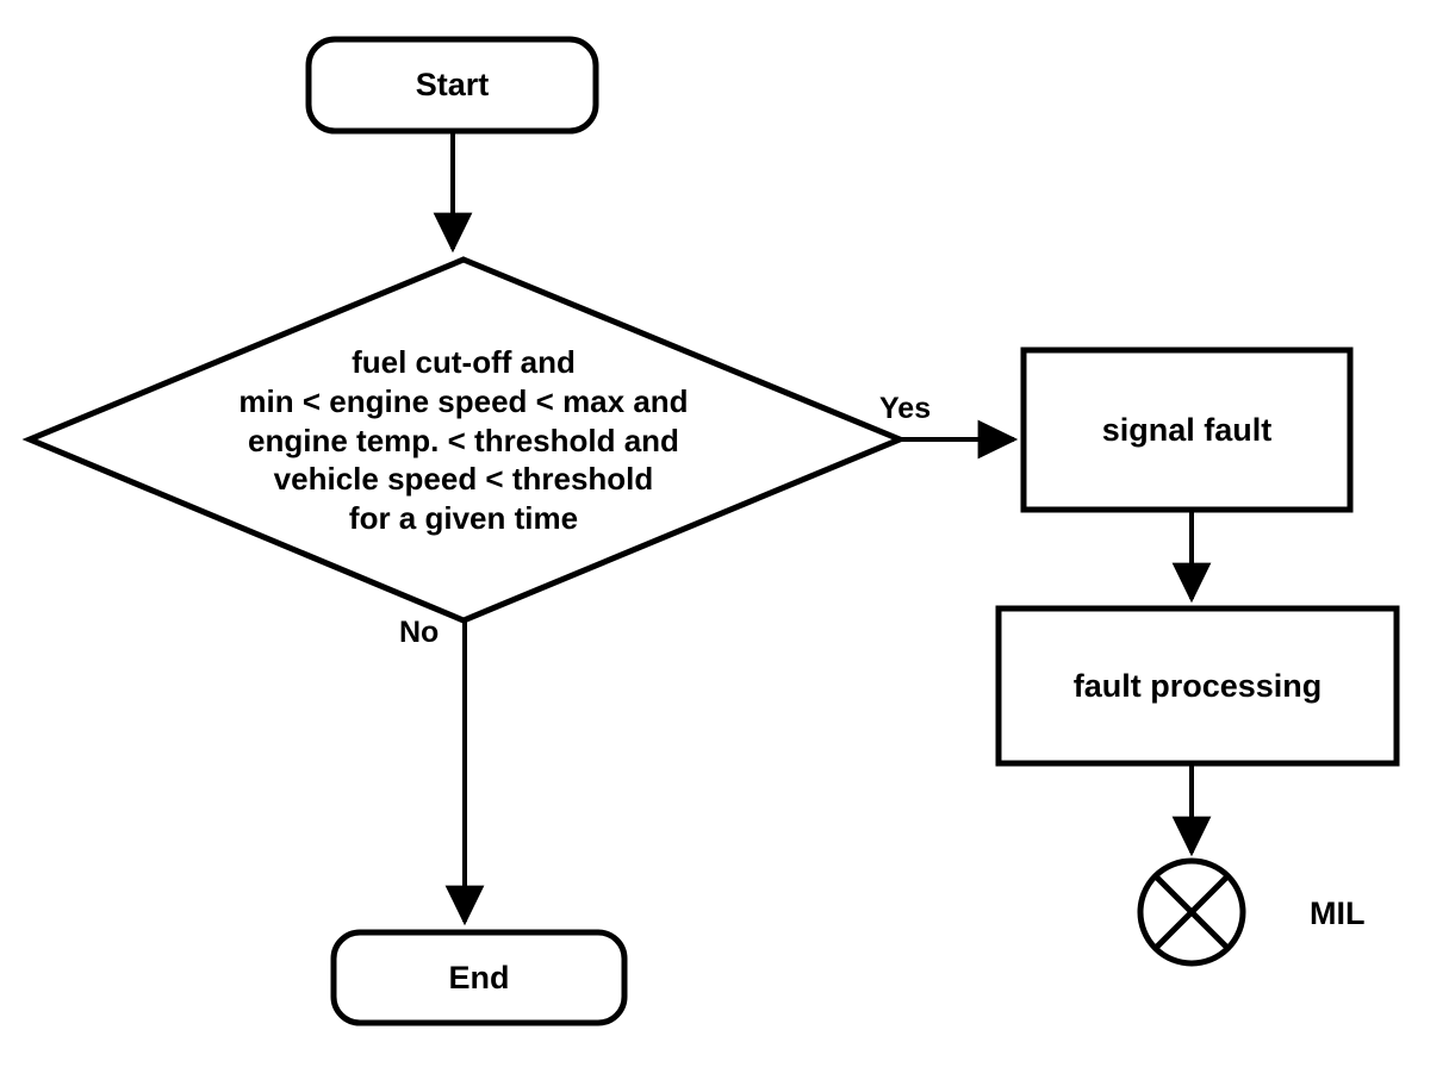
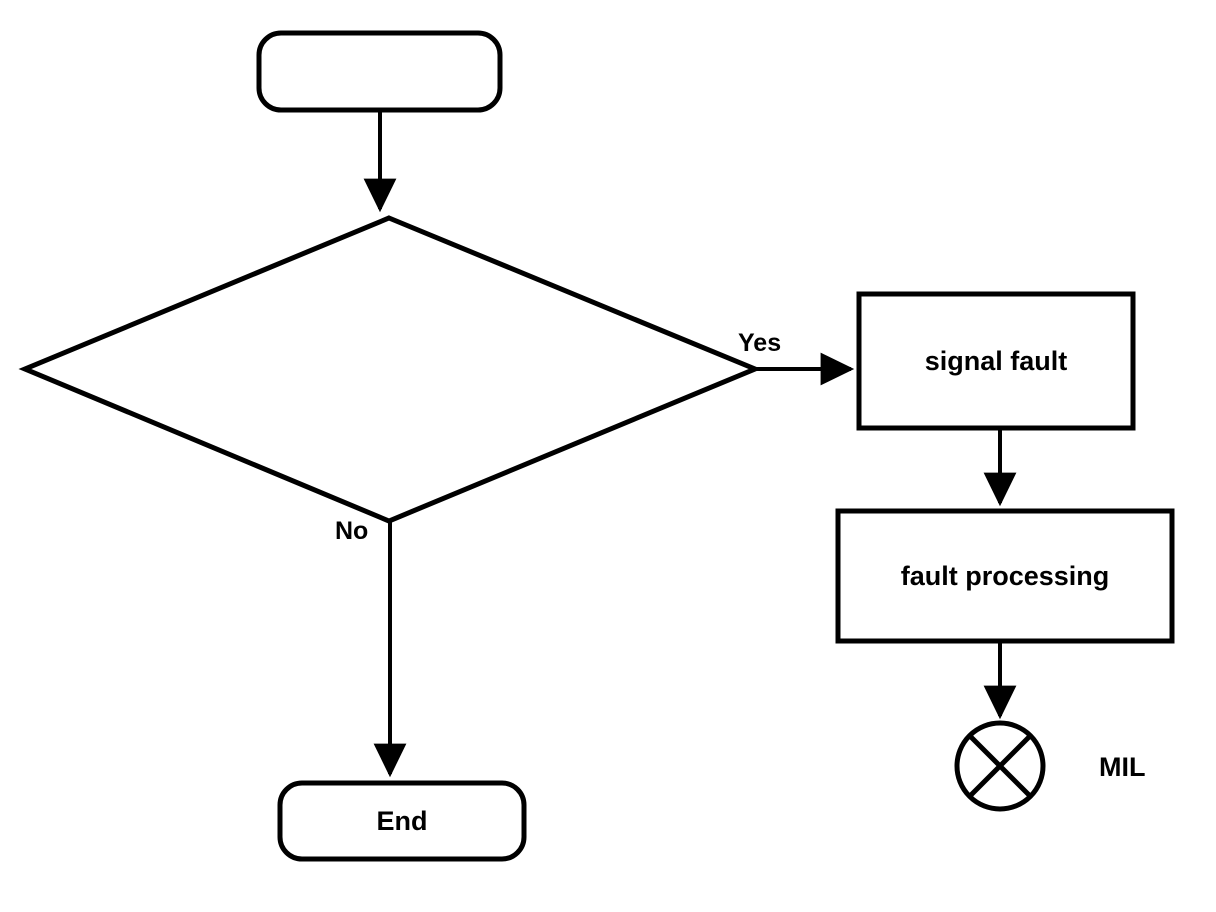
- Start
- fuel cut-off and
- min < engine speed < max and
- engine temp. < threshold and
- vehicle speed < threshold
- for a given time
  Yes
  No
  signal fault
  fault processing
  MIL
  End
